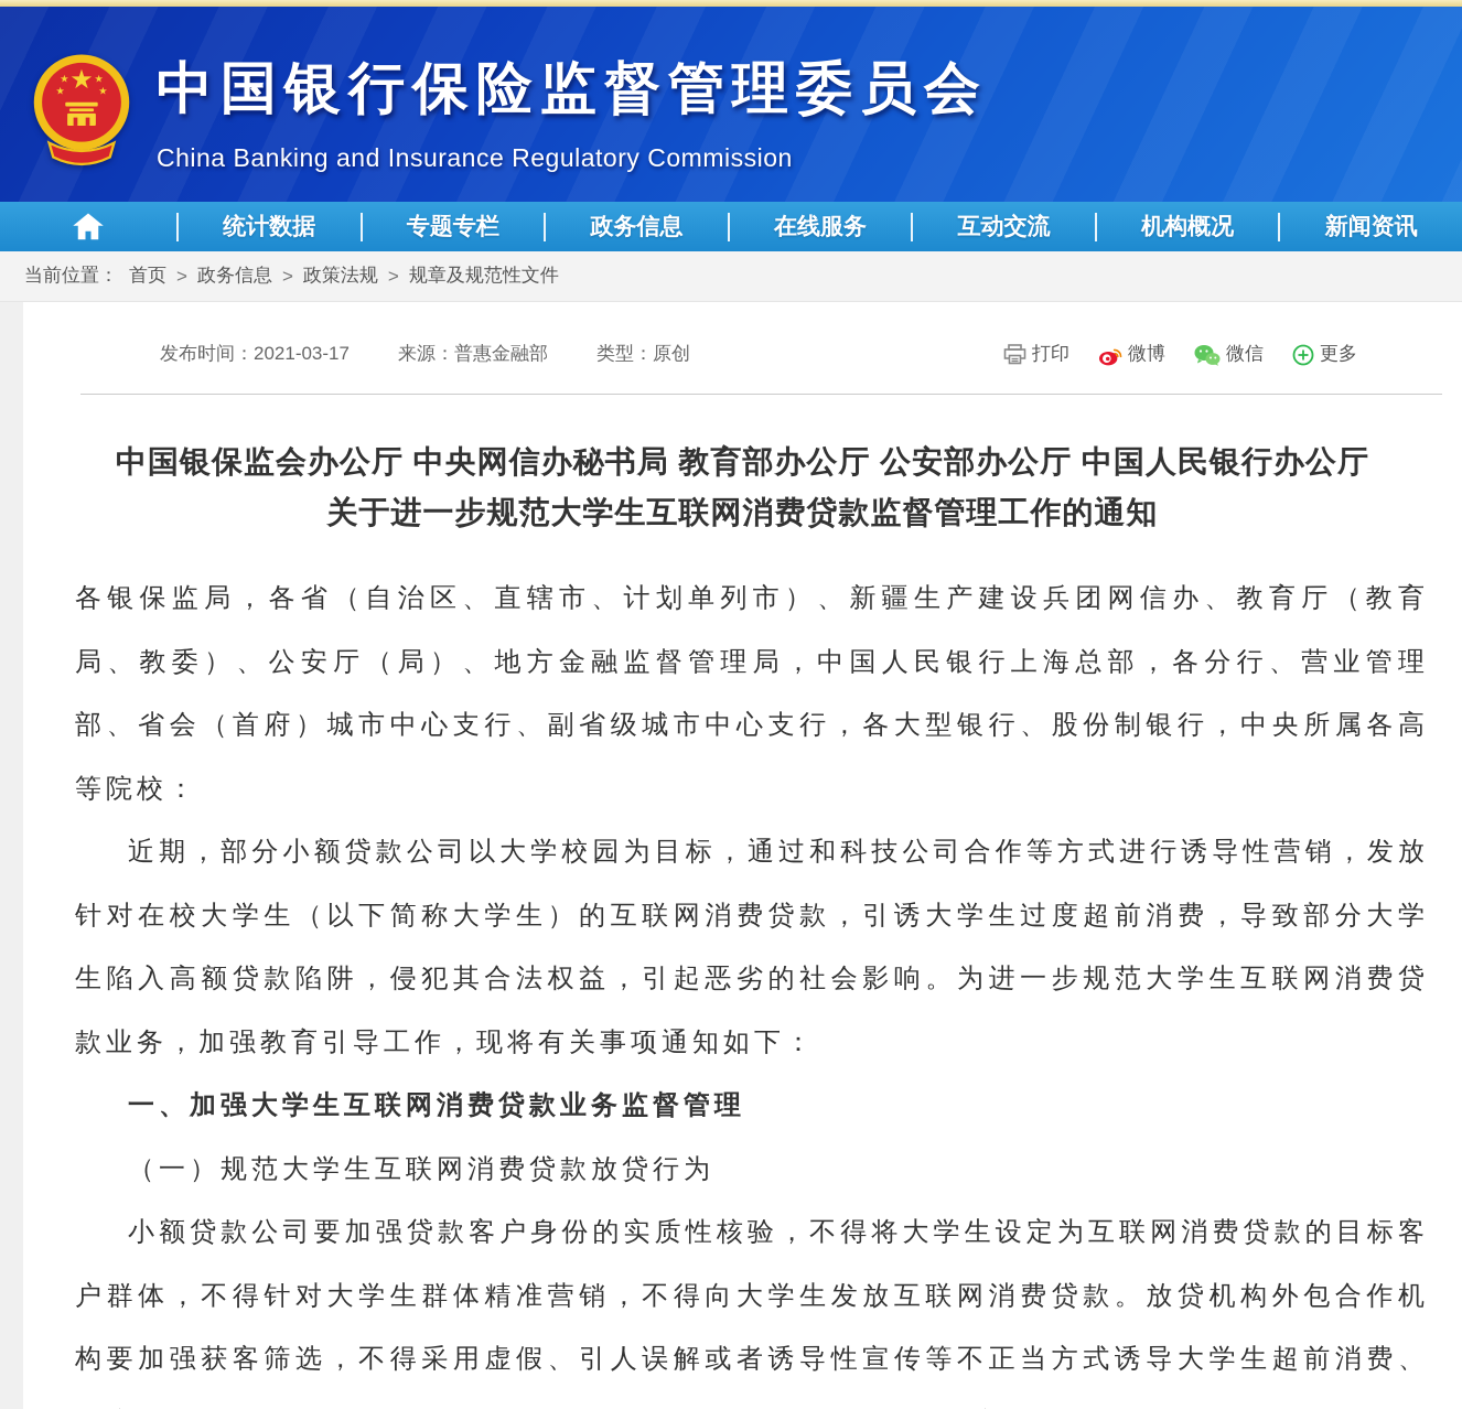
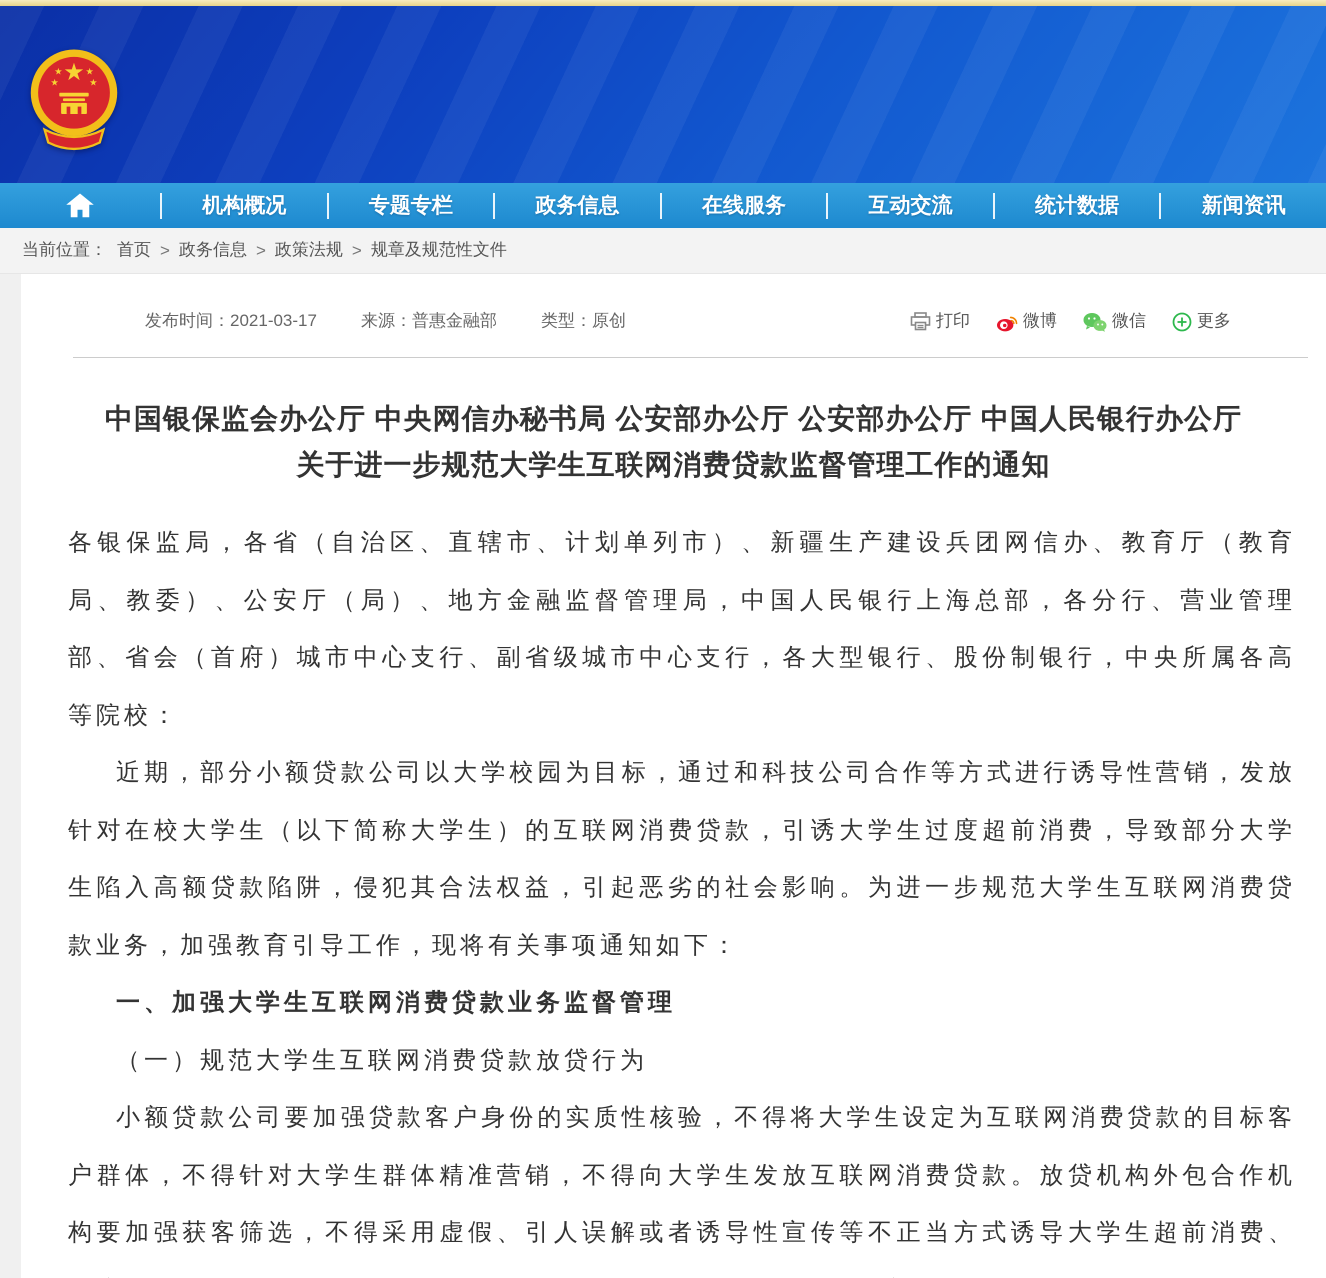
  ★
  ★
  ★
  ★
  ★
- 中国银行保险监督管理委员会
- China Banking and Insurance Regulatory Commission
- 统计数据
+ 机构概况
  专题专栏
  政务信息
  在线服务
  互动交流
- 机构概况
+ 统计数据
  新闻资讯
  当前位置：
  首页
  >
  政务信息
  >
  政策法规
  >
  规章及规范性文件
  发布时间：2021-03-17
  来源：普惠金融部
  类型：原创
  打印
  微博
  微信
  更多
- 中国银保监会办公厅 中央网信办秘书局 教育部办公厅 公安部办公厅 中国人民银行办公厅关于进一步规范大学生互联网消费贷款监督管理工作的通知
+ 中国银保监会办公厅 中央网信办秘书局 公安部办公厅 公安部办公厅 中国人民银行办公厅关于进一步规范大学生互联网消费贷款监督管理工作的通知
  各银保监局，各省（自治区、直辖市、计划单列市）、新疆生产建设兵团网信办、教育厅（教育局、教委）、公安厅（局）、地方金融监督管理局，中国人民银行上海总部，各分行、营业管理部、省会（首府）城市中心支行、副省级城市中心支行，各大型银行、股份制银行，中央所属各高等院校：
  近期，部分小额贷款公司以大学校园为目标，通过和科技公司合作等方式进行诱导性营销，发放针对在校大学生（以下简称大学生）的互联网消费贷款，引诱大学生过度超前消费，导致部分大学生陷入高额贷款陷阱，侵犯其合法权益，引起恶劣的社会影响。为进一步规范大学生互联网消费贷款业务，加强教育引导工作，现将有关事项通知如下：
  一、加强大学生互联网消费贷款业务监督管理
  （一）规范大学生互联网消费贷款放贷行为
  小额贷款公司要加强贷款客户身份的实质性核验，不得将大学生设定为互联网消费贷款的目标客户群体，不得针对大学生群体精准营销，不得向大学生发放互联网消费贷款。放贷机构外包合作机构要加强获客筛选，不得采用虚假、引人误解或者诱导性宣传等不正当方式诱导大学生超前消费、
